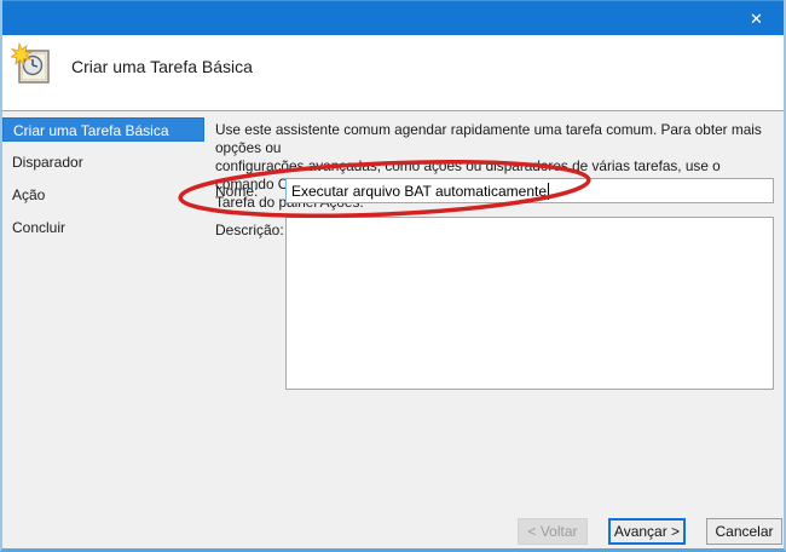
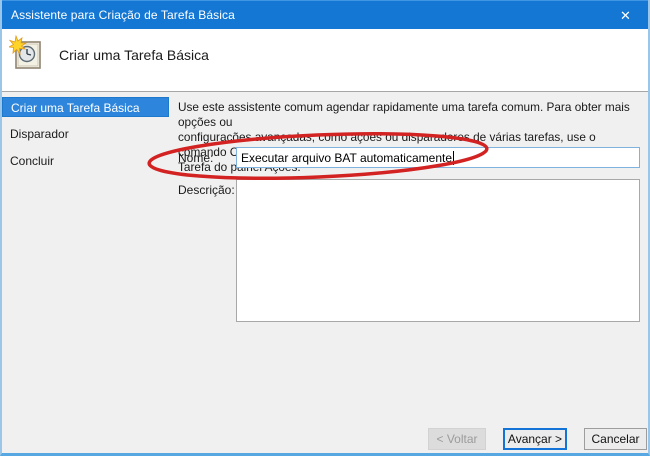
+ Assistente para Criação de Tarefa Básica
  ✕
  Criar uma Tarefa Básica
  Criar uma Tarefa Básica
  Disparador
- Ação
  Concluir
  Use este assistente comum agendar rapidamente uma tarefa comum. Para obter mais opções ou
  configurações a, como ações ou dispas de várias tarefas, use o comando C
  Nome:
  Executar arquivo BAT automaticamente
  Descrição:
  < Voltar
  Avançar >
  Cancelar
